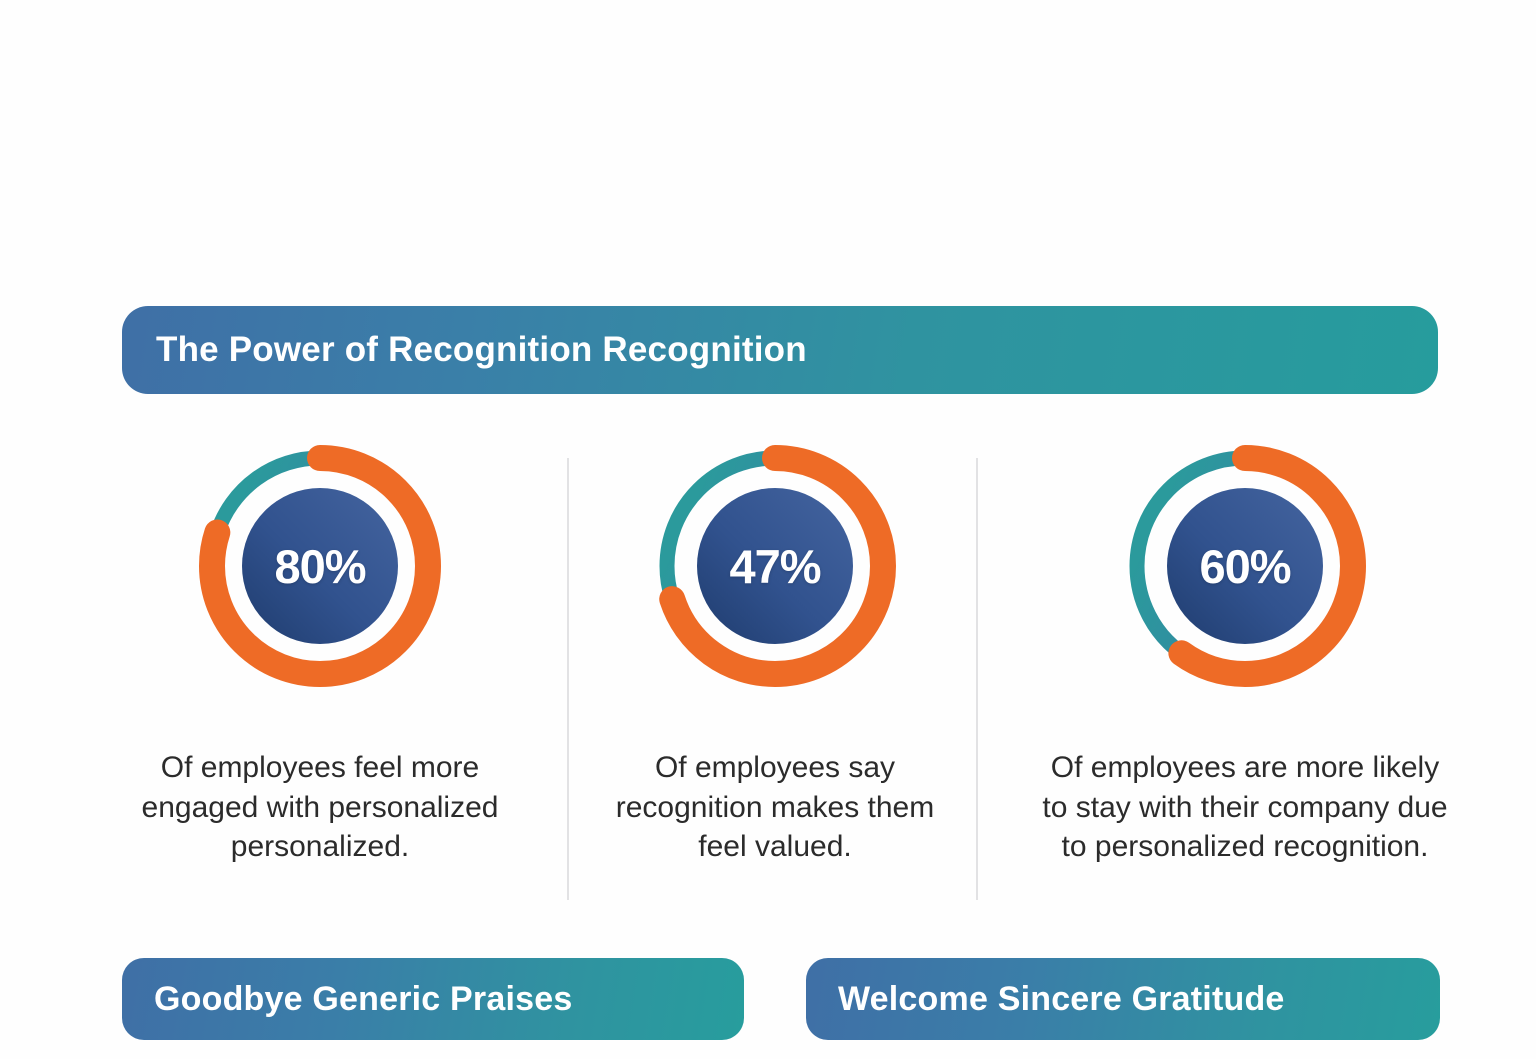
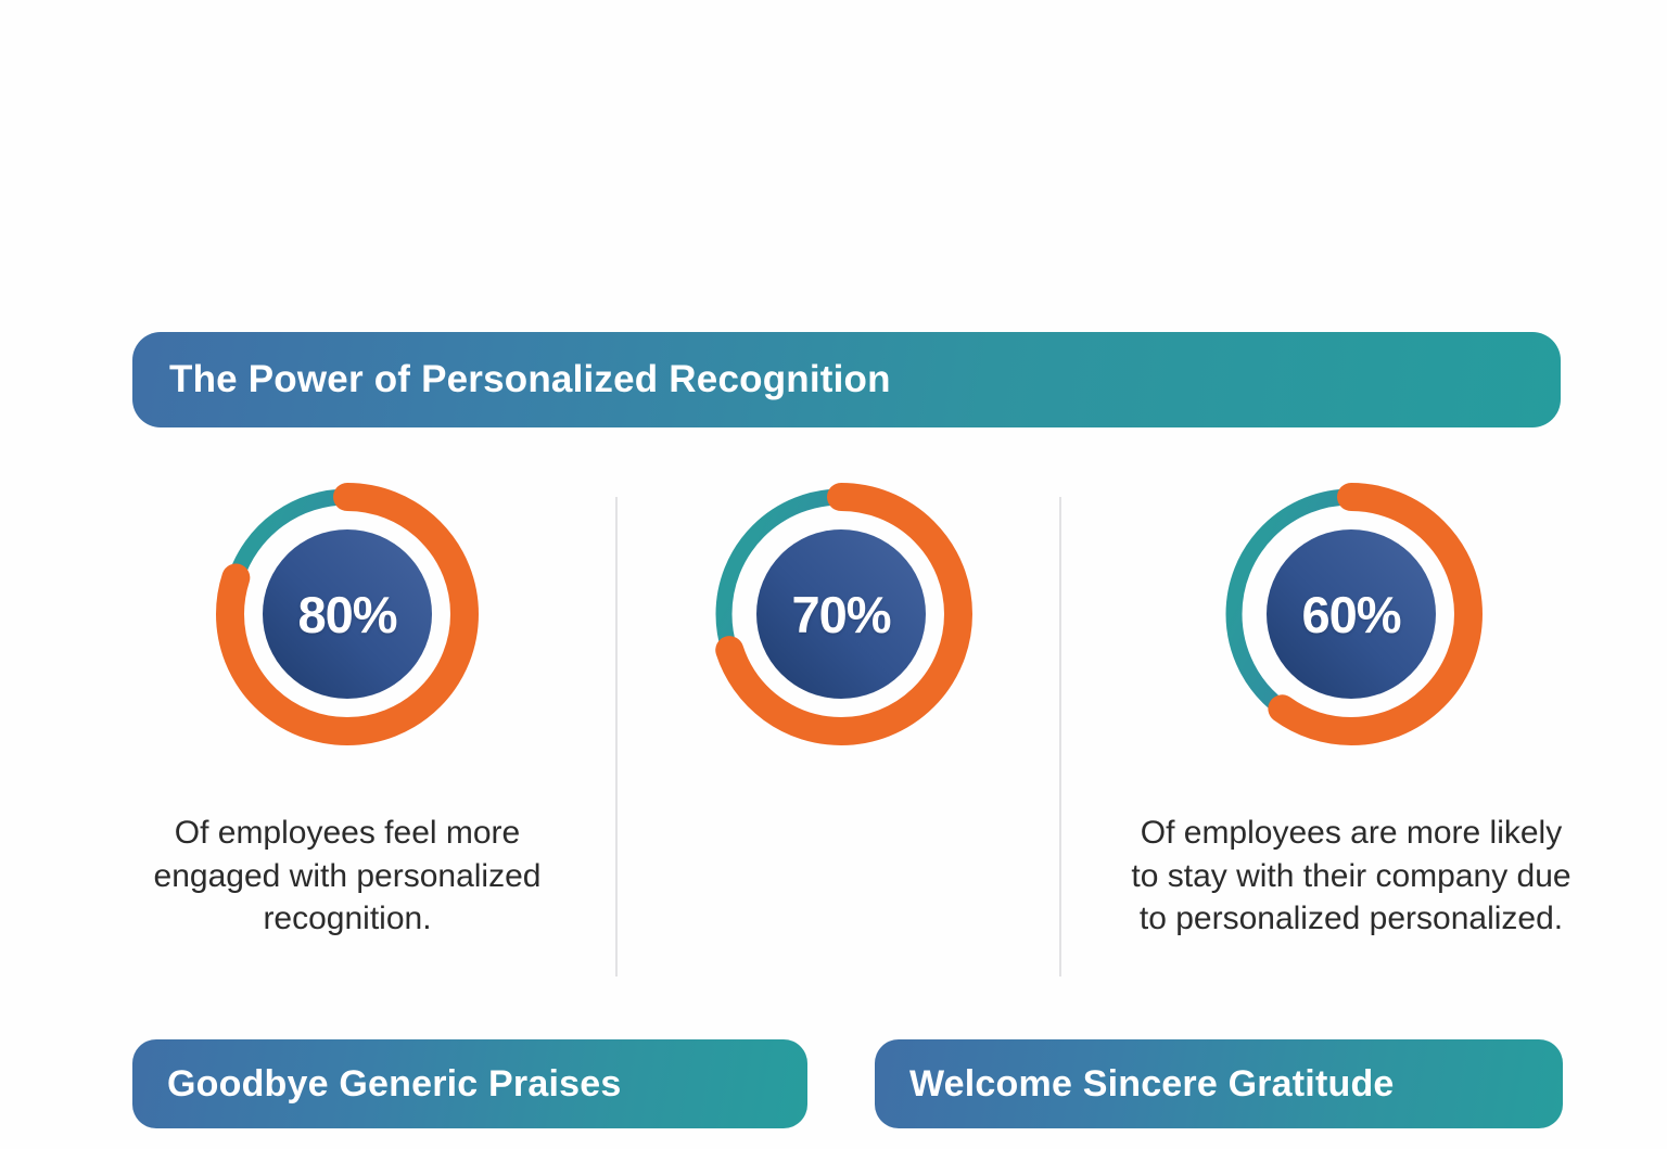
- The Power of Recognition Recognition
+ The Power of Personalized Recognition
  80%
- Of employees feel more engaged with personalized personalized.
+ Of employees feel more engaged with personalized recognition.
- 47%
+ 70%
- Of employees say recognition makes them feel valued.
  60%
- Of employees are more likely to stay with their company due to personalized recognition.
+ Of employees are more likely to stay with their company due to personalized personalized.
  Goodbye Generic Praises
  Welcome Sincere Gratitude
